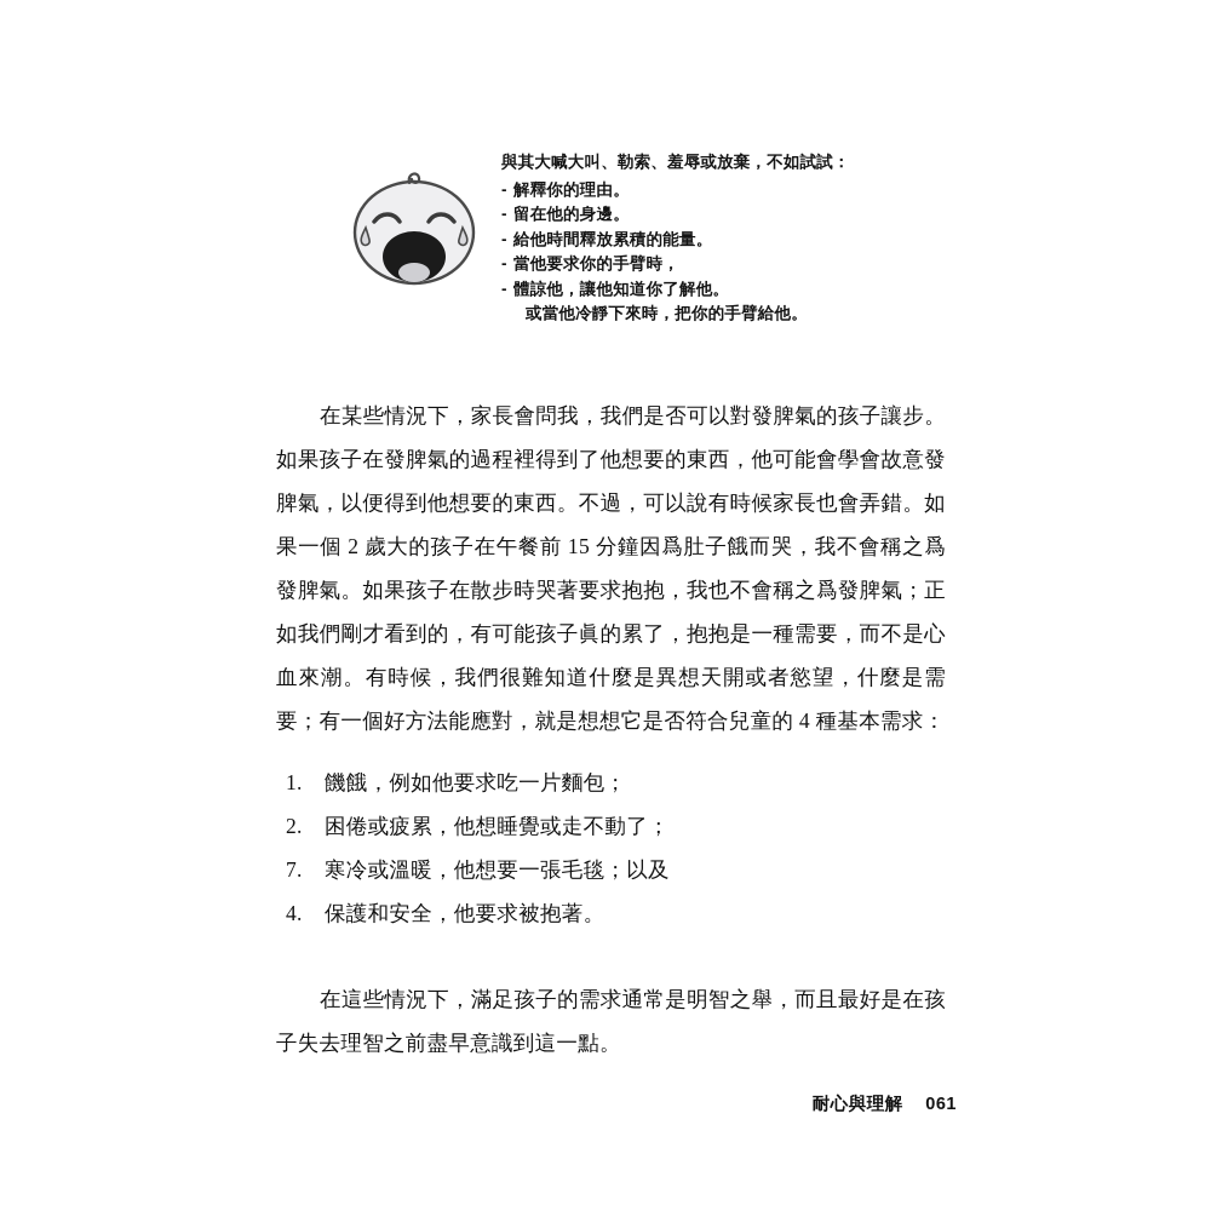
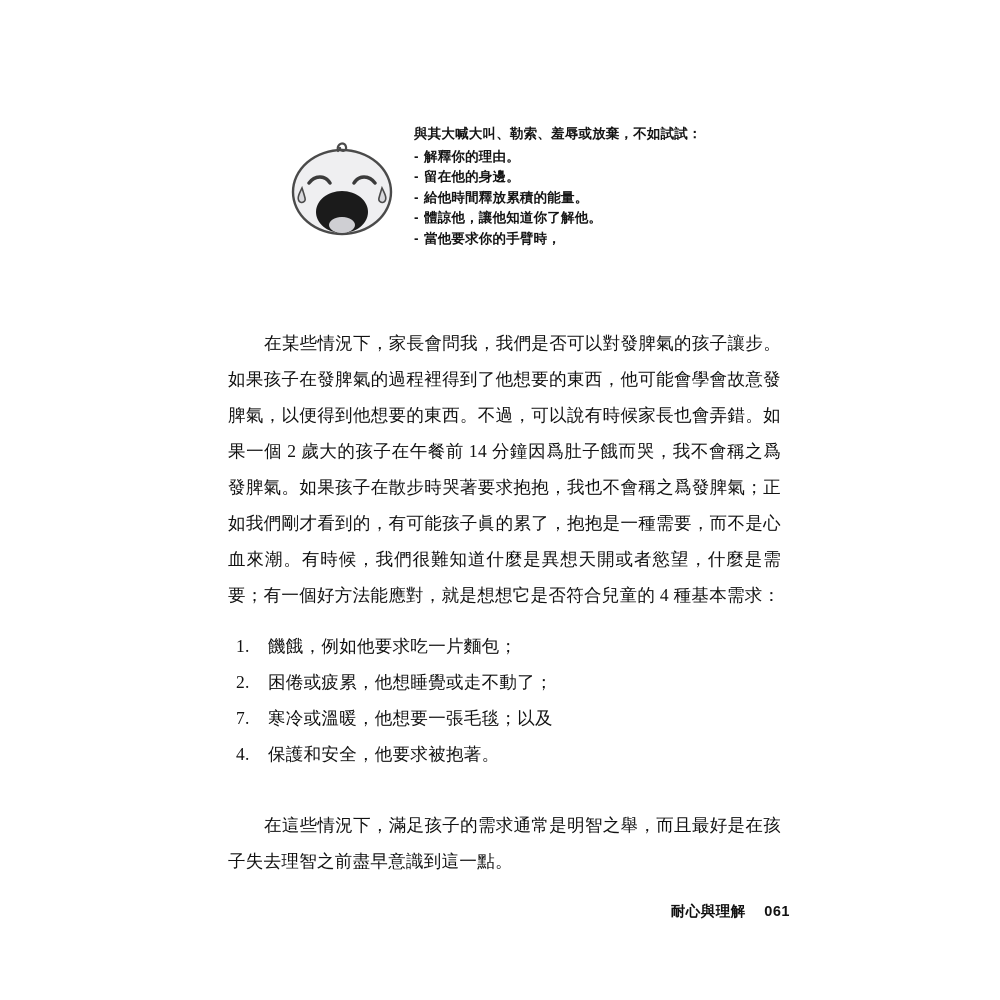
  與其大喊大叫、勒索、羞辱或放棄，不如試試：
  -
  解釋你的理由。
  -
  留在他的身邊。
  -
  給他時間釋放累積的能量。
  -
- 當他要求你的手臂時，
+ 體諒他，讓他知道你了解他。
  -
- 體諒他，讓他知道你了解他。
+ 當他要求你的手臂時，
- 或當他冷靜下來時，把你的手臂給他。
- 在某些情況下，家長會問我，我們是否可以對發脾氣的孩子讓步。如果孩子在發脾氣的過程裡得到了他想要的東西，他可能會學會故意發脾氣，以便得到他想要的東西。不過，可以說有時候家長也會弄錯。如果一個 2 歲大的孩子在午餐前 15 分鐘因爲肚子餓而哭，我不會稱之爲發脾氣。如果孩子在散步時哭著要求抱抱，我也不會稱之爲發脾氣；正如我們剛才看到的，有可能孩子眞的累了，抱抱是一種需要，而不是心血來潮。有時候，我們很難知道什麼是異想天開或者慾望，什麼是需要；有一個好方法能應對，就是想想它是否符合兒童的 4 種基本需求：
+ 在某些情況下，家長會問我，我們是否可以對發脾氣的孩子讓步。如果孩子在發脾氣的過程裡得到了他想要的東西，他可能會學會故意發脾氣，以便得到他想要的東西。不過，可以說有時候家長也會弄錯。如果一個 2 歲大的孩子在午餐前 14 分鐘因爲肚子餓而哭，我不會稱之爲發脾氣。如果孩子在散步時哭著要求抱抱，我也不會稱之爲發脾氣；正如我們剛才看到的，有可能孩子眞的累了，抱抱是一種需要，而不是心血來潮。有時候，我們很難知道什麼是異想天開或者慾望，什麼是需要；有一個好方法能應對，就是想想它是否符合兒童的 4 種基本需求：
  1.
  饑餓，例如他要求吃一片麵包；
  2.
  困倦或疲累，他想睡覺或走不動了；
  7.
  寒冷或溫暖，他想要一張毛毯；以及
  4.
  保護和安全，他要求被抱著。
  在這些情況下，滿足孩子的需求通常是明智之舉，而且最好是在孩子失去理智之前盡早意識到這一點。
  耐心與理解 061
